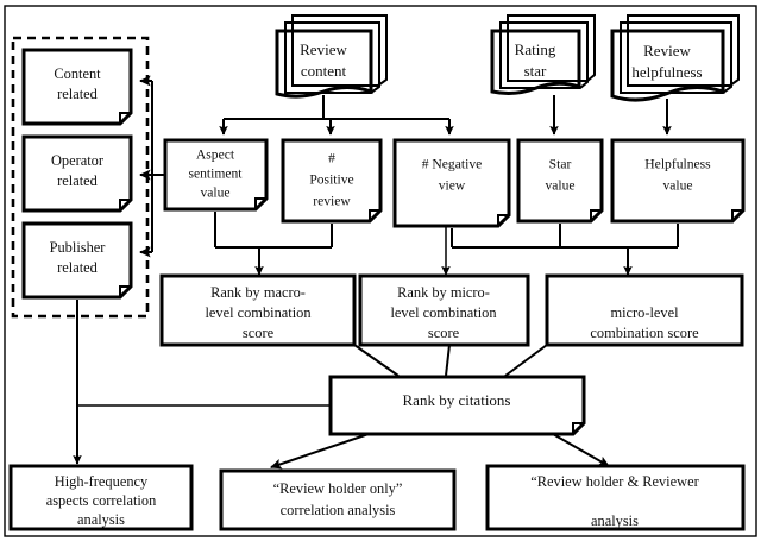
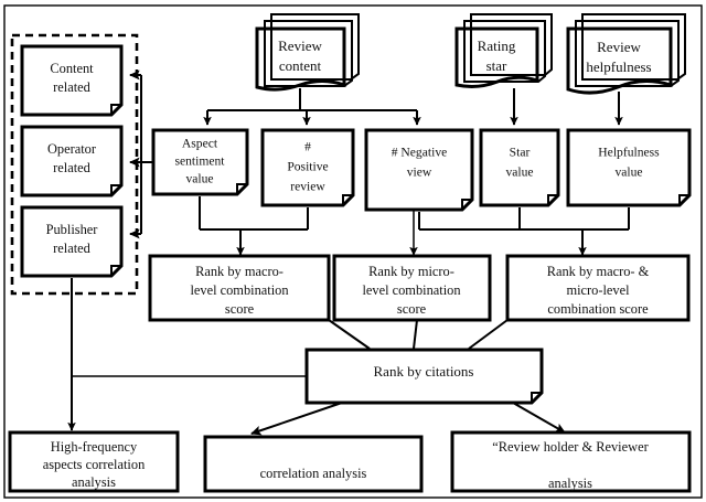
  Content
  related
  Operator
  related
  Publisher
  related
  Review
  content
  Rating
  star
  Review
  helpfulness
  Aspect
  sentiment
  value
  #
  Positive
  review
  # Negative
  view
  Star
  value
  Helpfulness
  value
  Rank by macro-
  level combination
  score
  Rank by micro-
  level combination
  score
+ Rank by macro- &
  micro-level
  combination score
  Rank by citations
  High-frequency
  aspects correlation
  analysis
- “Review holder only”
  correlation analysis
  “Review holder & Reviewer
  analysis
